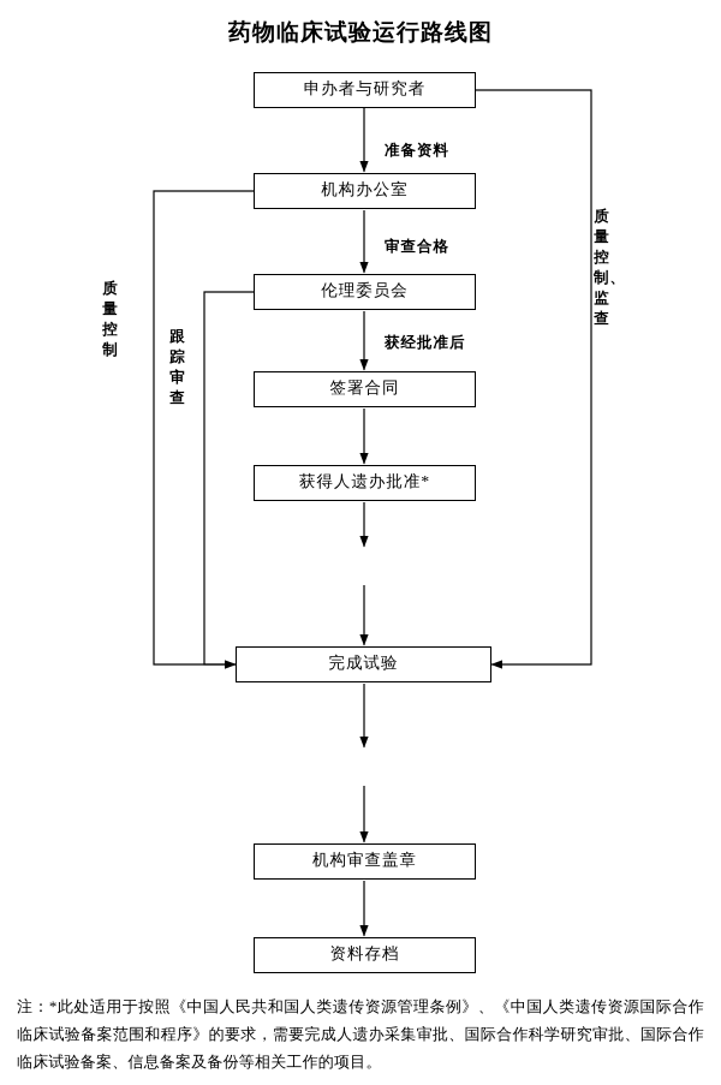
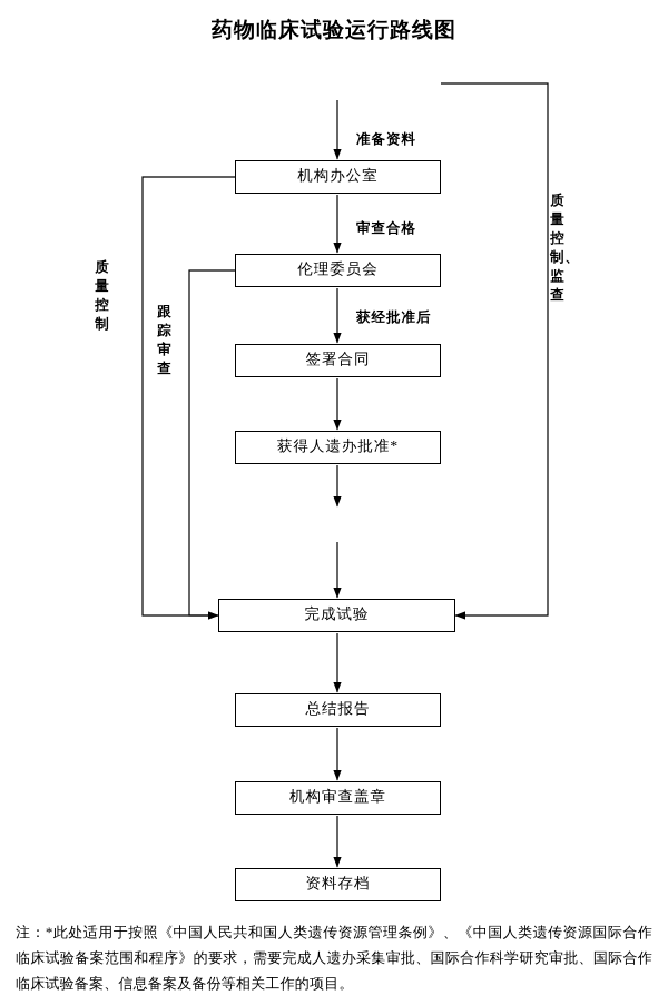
  药物临床试验运行路线图
- 申办者与研究者
  机构办公室
  伦理委员会
  签署合同
  获得人遗办批准*
  完成试验
+ 总结报告
  机构审查盖章
  资料存档
  准备资料
  审查合格
  获经批准后
  质量控制
  跟踪审查
  质量控制、监查
  注：*此处适用于按照《中国人民共和国人类遗传资源管理条例》、《中国人类遗传资源国际合作临床试验备案范围和程序》的要求，需要完成人遗办采集审批、国际合作科学研究审批、国际合作临床试验备案、信息备案及备份等相关工作的项目。
